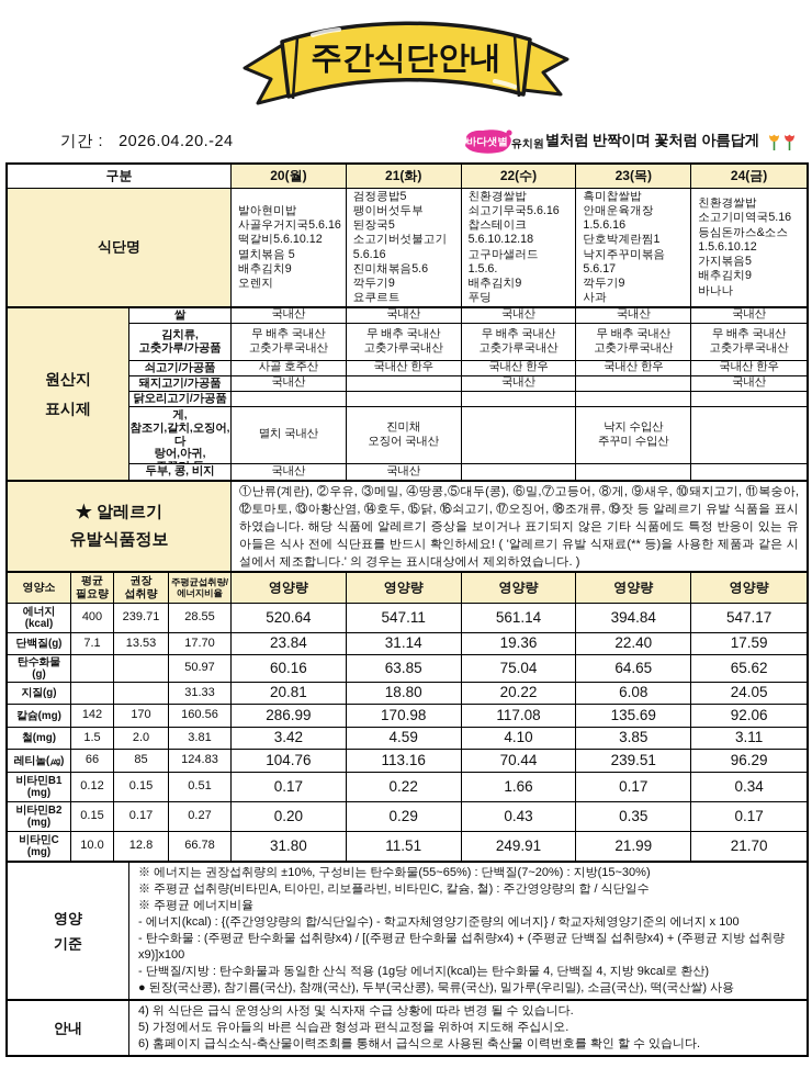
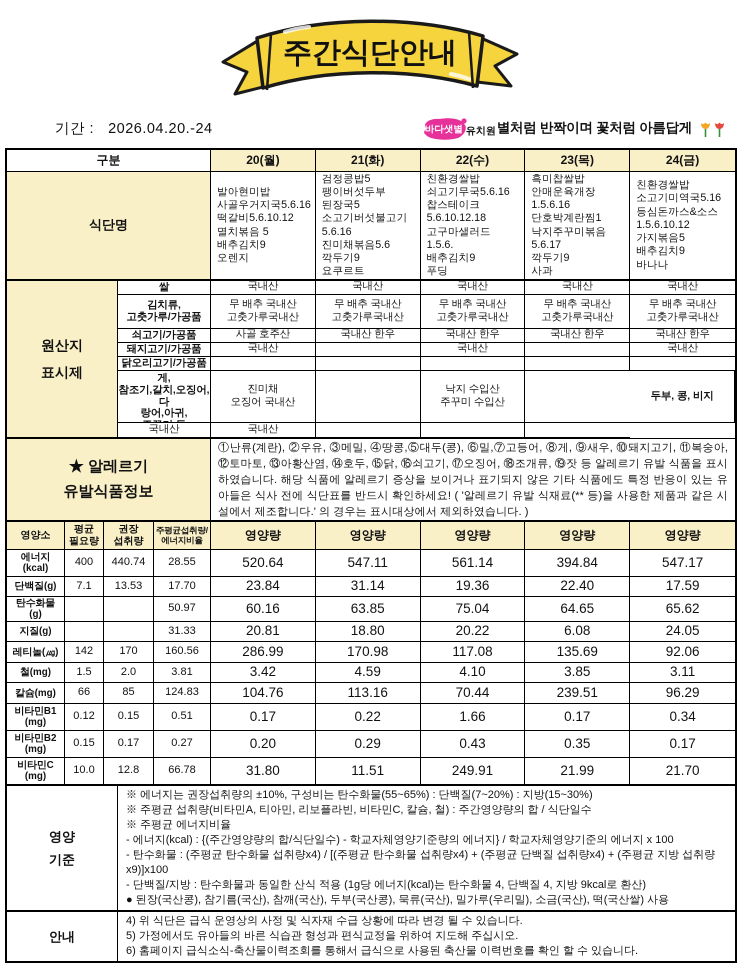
  주간식단안내
  기간 : 2026.04.20.-24
  바다샛별
  유치원
  별처럼 반짝이며 꽃처럼 아름답게
  구분
  20(월)
  21(화)
  22(수)
  23(목)
  24(금)
  식단명
  발아현미밥
  사골우거지국5.6.16
  떡갈비5.6.10.12
  멸치볶음 5
  배추김치9
  오렌지
  검정콩밥5
  팽이버섯두부
  된장국5
  소고기버섯불고기
  5.6.16
  진미채볶음5.6
  깍두기9
  요쿠르트
  친환경쌀밥
  쇠고기무국5.6.16
  찹스테이크5.6.10.12.18
  고구마샐러드
  1.5.6.
  배추김치9
  푸딩
  흑미찹쌀밥
  안매운육개장
  1.5.6.16
  단호박계란찜1
  낙지주꾸미볶음
  5.6.17
  깍두기9
  사과
  친환경쌀밥
  소고기미역국5.16
  등심돈까스&소스
  1.5.6.10.12
  가지볶음5
  배추김치9
  바나나
  원산지
  표시제
  쌀
  국내산
  국내산
  국내산
  국내산
  국내산
  김치류,
  고춧가루/가공품
  무 배추 국내산
  고춧가루국내산
  무 배추 국내산
  고춧가루국내산
  무 배추 국내산
  고춧가루국내산
  무 배추 국내산
  고춧가루국내산
  무 배추 국내산
  고춧가루국내산
  쇠고기/가공품
  사골 호주산
  국내산 한우
  국내산 한우
  국내산 한우
  국내산 한우
  돼지고기/가공품
  국내산
  국내산
  국내산
  닭오리고기/가공품
  참조기,갈치,오징어,다
  랑어,아귀,
- 멸치 국내산
  진미채
  오징어 국내산
  낙지 수입산
  주꾸미 수입산
  두부, 콩, 비지
  국내산
  국내산
  ★ 알레르기
  유발식품정보
  ①난류(계란), ②우유, ③메밀, ④땅콩,⑤대두(콩), ⑥밀,⑦고등어, ⑧게, ⑨새우, ⑩돼지고기, ⑪복숭아, ⑫토마토, ⑬아황산염, ⑭호두, ⑮닭, ⑯쇠고기, ⑰오징어, ⑱조개류, ⑲잣 등 알레르기 유발 식품을 표시하였습니다. 해당 식품에 알레르기 증상을 보이거나 표기되지 않은 기타 식품에도 특정 반응이 있는 유아들은 식사 전에 식단표를 반드시 확인하세요! ( '알레르기 유발 식재료(** 등)을 사용한 제품과 같은 시설에서 제조합니다.' 의 경우는 표시대상에서 제외하였습니다. )
  영양소
  평균
  필요량
  권장
  섭취량
  주평균섭취량/
  에너지비율
  영양량
  영양량
  영양량
  영양량
  영양량
  에너지
  (kcal)
  400
- 239.71
+ 440.74
  28.55
  520.64
  547.11
  561.14
  394.84
  547.17
  단백질(g)
  7.1
  13.53
  17.70
  23.84
  31.14
  19.36
  22.40
  17.59
  탄수화물
  (g)
  50.97
  60.16
  63.85
  75.04
  64.65
  65.62
  지질(g)
  31.33
  20.81
  18.80
  20.22
  6.08
  24.05
- 칼슘(mg)
+ 레티놀(㎍)
  142
  170
  160.56
  286.99
  170.98
  117.08
  135.69
  92.06
  철(mg)
  1.5
  2.0
  3.81
  3.42
  4.59
  4.10
  3.85
  3.11
- 레티놀(㎍)
+ 칼슘(mg)
  66
  85
  124.83
  104.76
  113.16
  70.44
  239.51
  96.29
  비타민B1
  (mg)
  0.12
  0.15
  0.51
  0.17
  0.22
  1.66
  0.17
  0.34
  비타민B2
  (mg)
  0.15
  0.17
  0.27
  0.20
  0.29
  0.43
  0.35
  0.17
  비타민C
  (mg)
  10.0
  12.8
  66.78
  31.80
  11.51
  249.91
  21.99
  21.70
  영양
  기준
  ※ 에너지는 권장섭취량의 ±10%, 구성비는 탄수화물(55~65%) : 단백질(7~20%) : 지방(15~30%)
  ※ 주평균 섭취량(비타민A, 티아민, 리보플라빈, 비타민C, 칼슘, 철) : 주간영양량의 합 / 식단일수
  ※ 주평균 에너지비율
  - 에너지(kcal) : {(주간영양량의 합/식단일수) - 학교자체영양기준량의 에너지} / 학교자체영양기준의 에너지 x 100
  - 탄수화물 : (주평균 탄수화물 섭취량x4) / [(주평균 탄수화물 섭취량x4) + (주평균 단백질 섭취량x4) + (주평균 지방 섭취량x9)]x100
  - 단백질/지방 : 탄수화물과 동일한 산식 적용 (1g당 에너지(kcal)는 탄수화물 4, 단백질 4, 지방 9kcal로 환산)
  ● 된장(국산콩), 참기름(국산), 참깨(국산), 두부(국산콩), 묵류(국산), 밀가루(우리밀), 소금(국산), 떡(국산쌀) 사용
  안내
  4) 위 식단은 급식 운영상의 사정 및 식자재 수급 상황에 따라 변경 될 수 있습니다.
  5) 가정에서도 유아들의 바른 식습관 형성과 편식교정을 위하여 지도해 주십시오.
  6) 홈페이지 급식소식-축산물이력조회를 통해서 급식으로 사용된 축산물 이력번호를 확인 할 수 있습니다.
